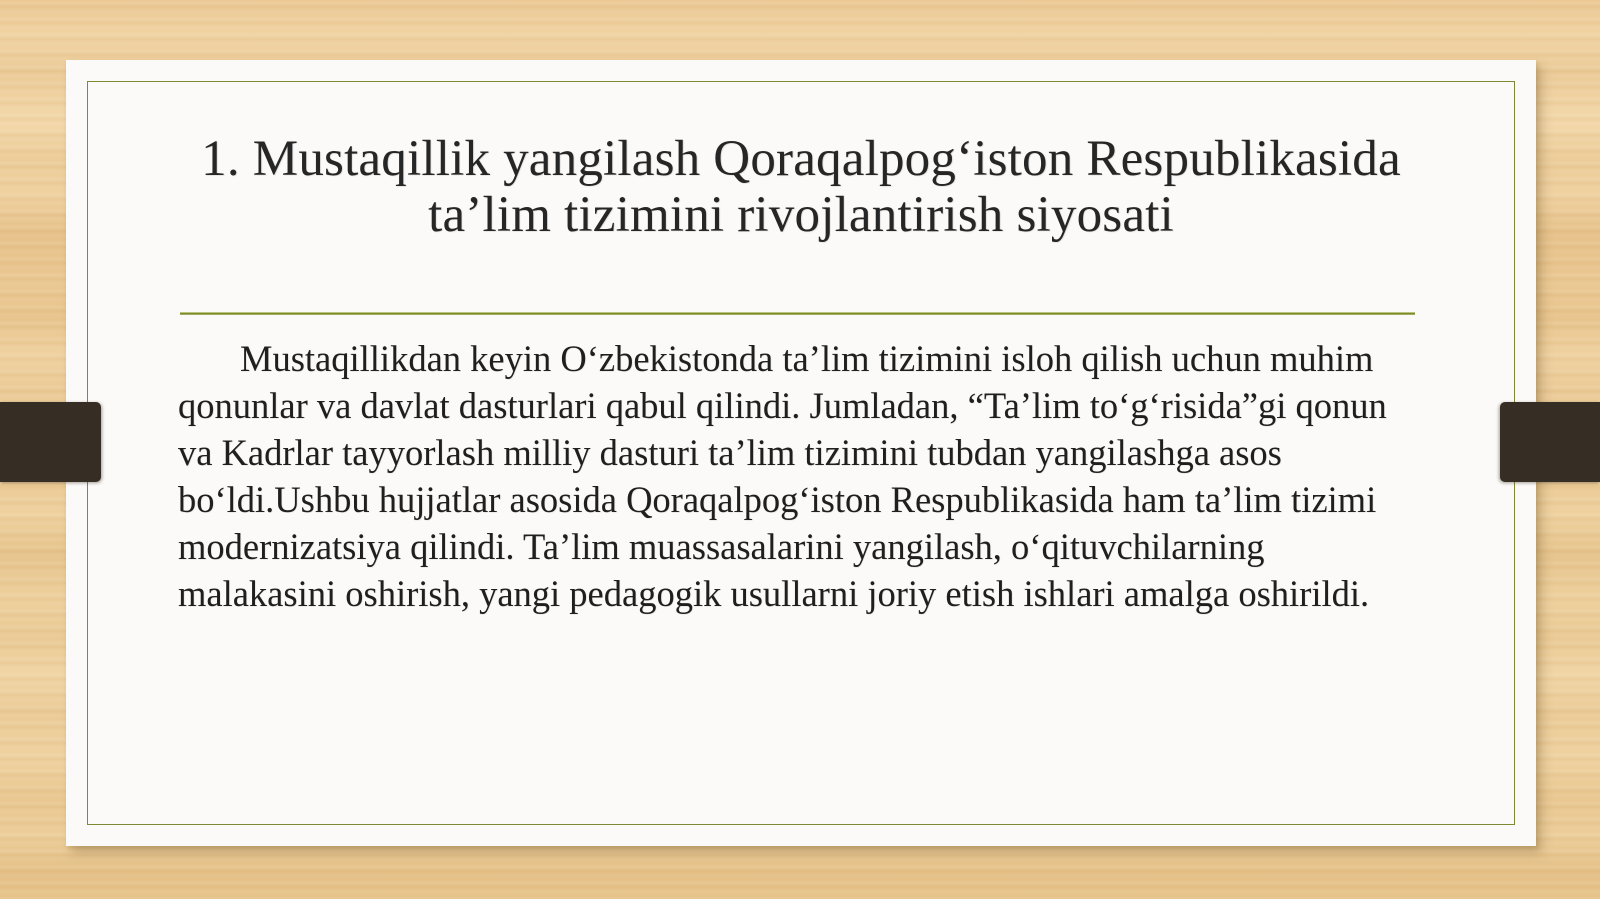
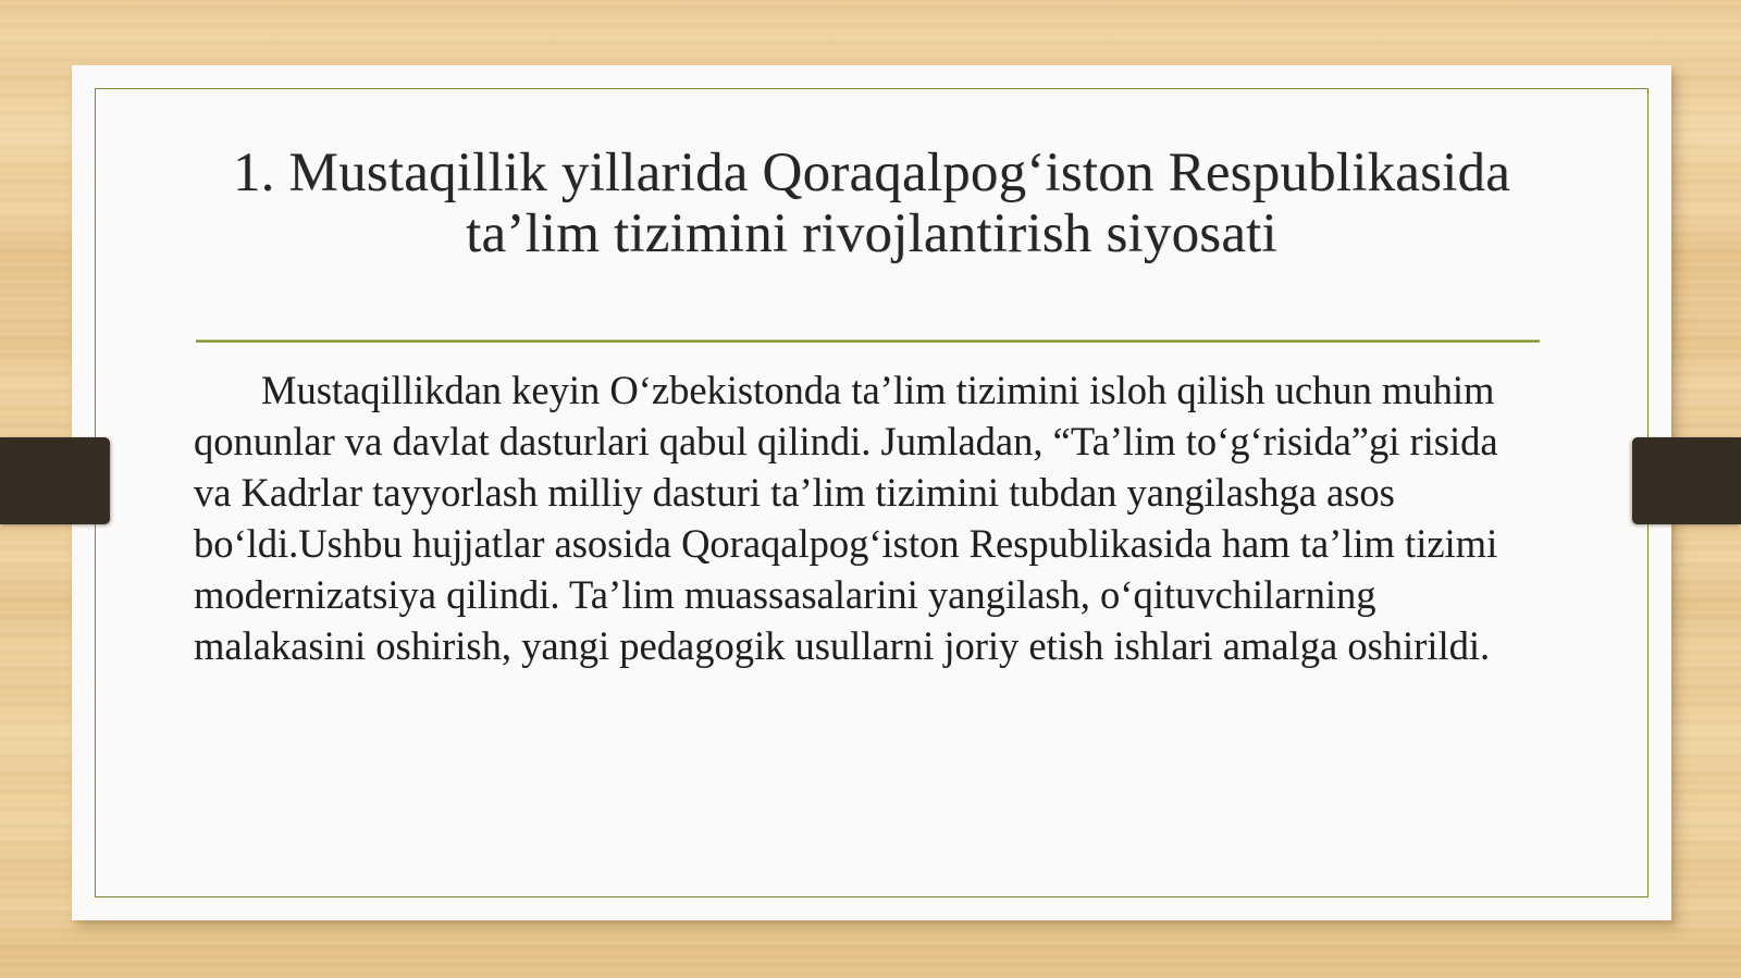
- 1. Mustaqillik yangilash Qoraqalpog‘iston Respublikasida ta’lim tizimini rivojlantirish siyosati
+ 1. Mustaqillik yillarida Qoraqalpog‘iston Respublikasida ta’lim tizimini rivojlantirish siyosati
- Mustaqillikdan keyin O‘zbekistonda ta’lim tizimini isloh qilish uchun muhim qonunlar va davlat dasturlari qabul qilindi. Jumladan, “Ta’lim to‘g‘risida”gi qonun va Kadrlar tayyorlash milliy dasturi ta’lim tizimini tubdan yangilashga asos bo‘ldi.Ushbu hujjatlar asosida Qoraqalpog‘iston Respublikasida ham ta’lim tizimi modernizatsiya qilindi. Ta’lim muassasalarini yangilash, o‘qituvchilarning malakasini oshirish, yangi pedagogik usullarni joriy etish ishlari amalga oshirildi.
+ Mustaqillikdan keyin O‘zbekistonda ta’lim tizimini isloh qilish uchun muhim qonunlar va davlat dasturlari qabul qilindi. Jumladan, “Ta’lim to‘g‘risida”gi risida va Kadrlar tayyorlash milliy dasturi ta’lim tizimini tubdan yangilashga asos bo‘ldi.Ushbu hujjatlar asosida Qoraqalpog‘iston Respublikasida ham ta’lim tizimi modernizatsiya qilindi. Ta’lim muassasalarini yangilash, o‘qituvchilarning malakasini oshirish, yangi pedagogik usullarni joriy etish ishlari amalga oshirildi.
